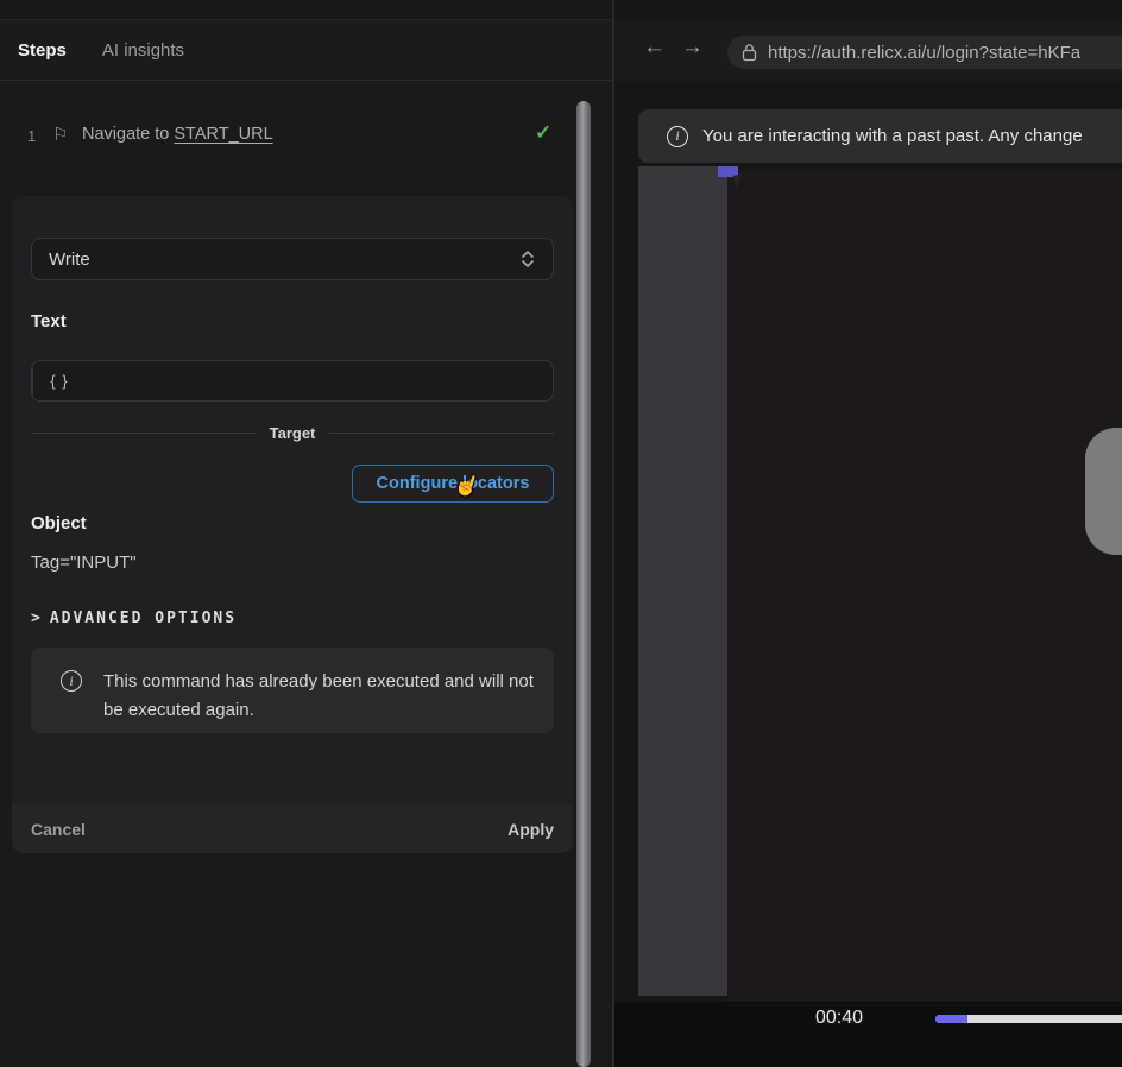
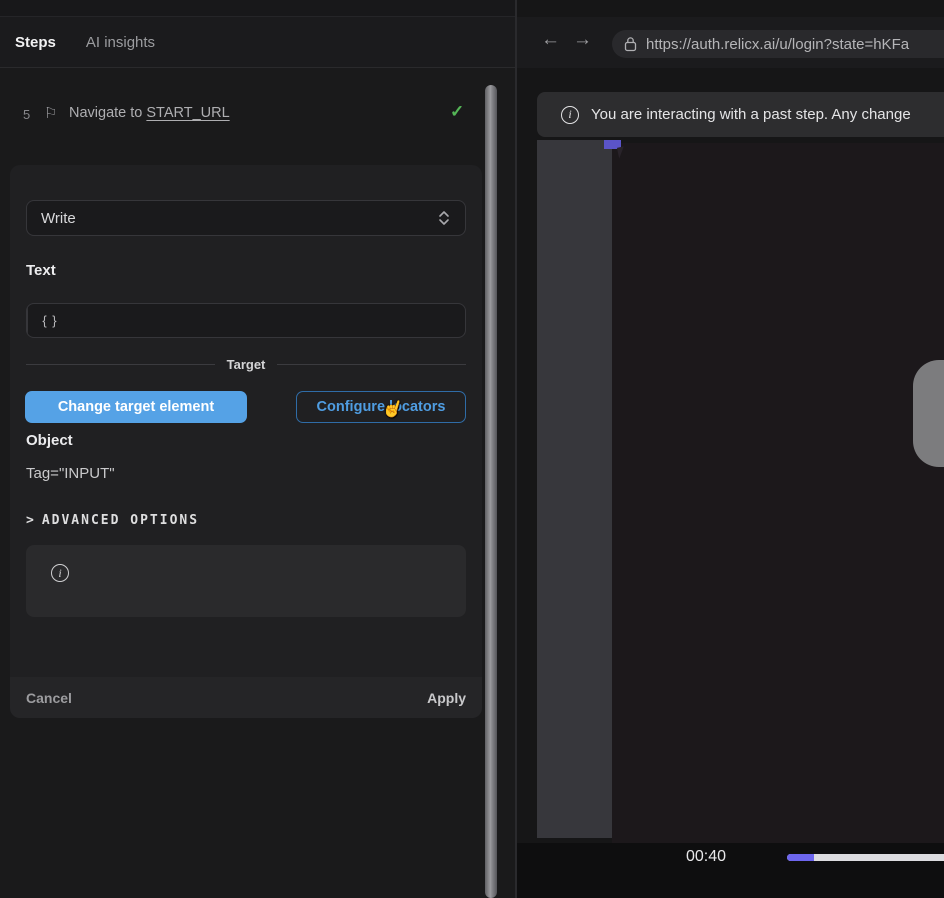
  Steps
  AI insights
- 1
+ 5
  ⚐
  Navigate to START_URL
  ✓
  Write
  Text
  { }
  Target
+ Change target element
  Configure locators
  Object
  Tag="INPUT"
  > ADVANCED OPTIONS
  i
- This command has already been executed and will not be executed again.
  Cancel
  Apply
  ←
  →
  https://auth.relicx.ai/u/login?state=hKFa
  i
- You are interacting with a past past. Any change
+ You are interacting with a past step. Any change
  00:40
